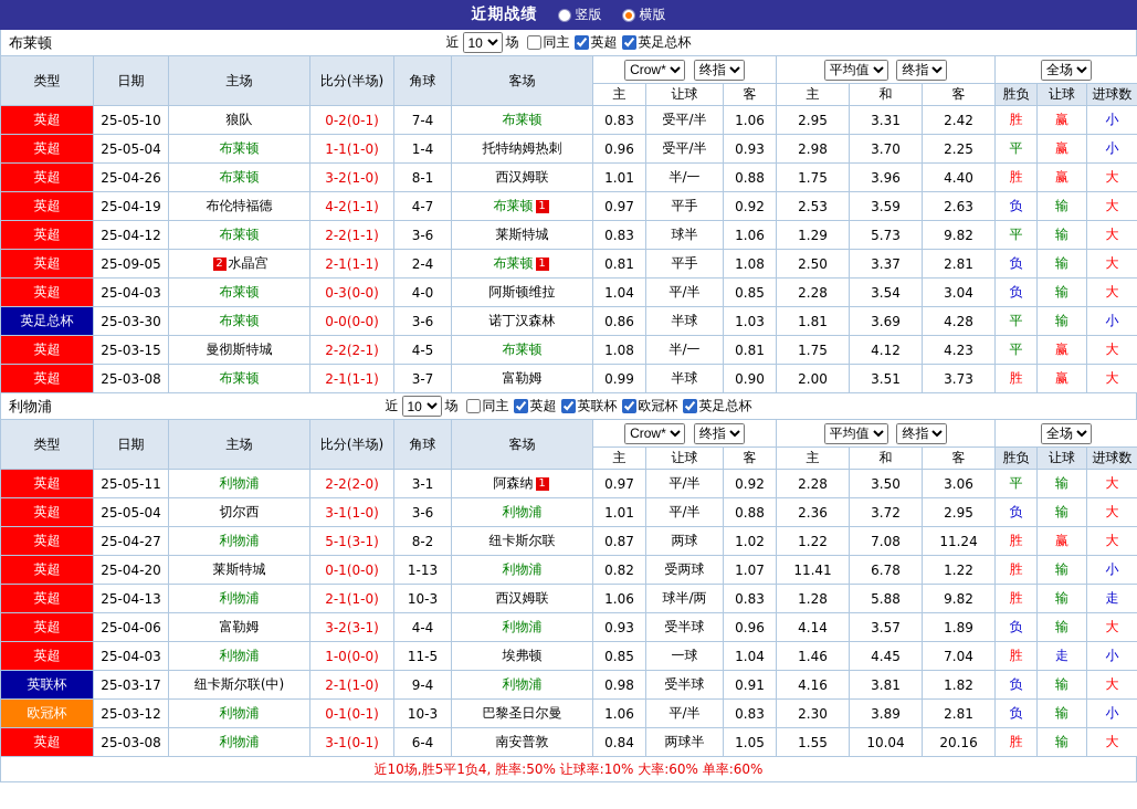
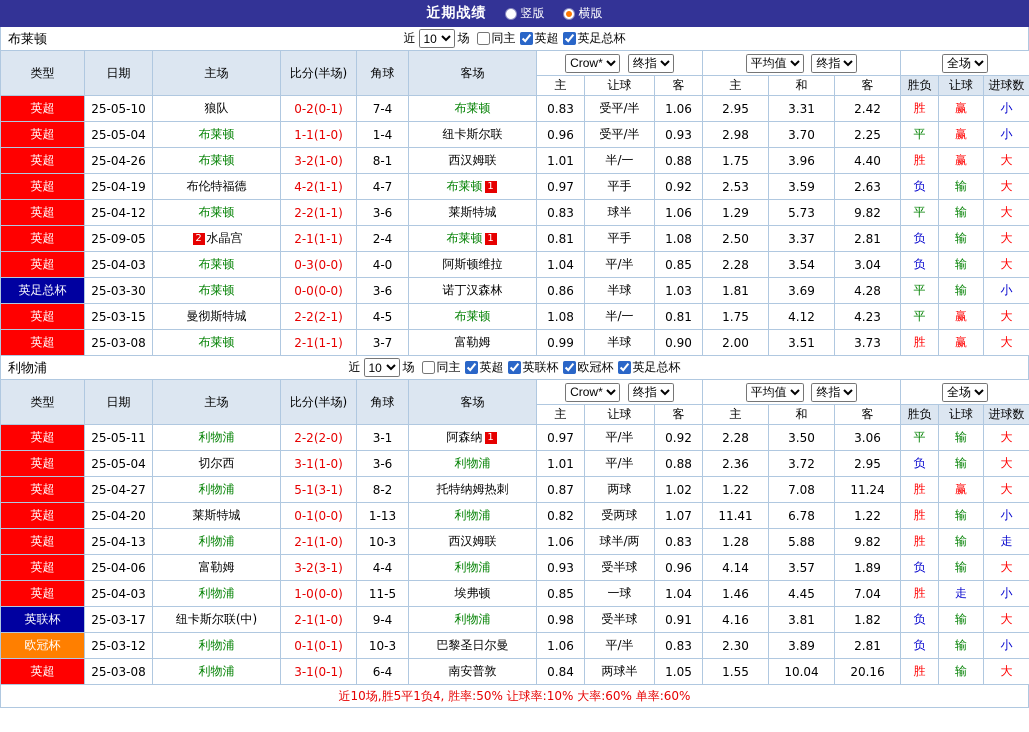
  近期战绩
  竖版
  横版
  布莱顿
  近
  10
  场
  同主 英超 英足总杯
  类型	日期	主场	比分(半场)	角球	客场	Crow* 终指	平均值 终指	全场
  主	让球	客	主	和	客	胜负	让球	进球数
  英超	25-05-10	狼队	0-2(0-1)	7-4	布莱顿	0.83	受平/半	1.06	2.95	3.31	2.42	胜	赢	小
- 英超	25-05-04	布莱顿	1-1(1-0)	1-4	托特纳姆热刺	0.96	受平/半	0.93	2.98	3.70	2.25	平	赢	小
+ 英超	25-05-04	布莱顿	1-1(1-0)	1-4	纽卡斯尔联	0.96	受平/半	0.93	2.98	3.70	2.25	平	赢	小
  英超	25-04-26	布莱顿	3-2(1-0)	8-1	西汉姆联	1.01	半/一	0.88	1.75	3.96	4.40	胜	赢	大
  英超	25-04-19	布伦特福德	4-2(1-1)	4-7	布莱顿 1	0.97	平手	0.92	2.53	3.59	2.63	负	输	大
  英超	25-04-12	布莱顿	2-2(1-1)	3-6	莱斯特城	0.83	球半	1.06	1.29	5.73	9.82	平	输	大
  英超	25-09-05	2 水晶宫	2-1(1-1)	2-4	布莱顿 1	0.81	平手	1.08	2.50	3.37	2.81	负	输	大
  英超	25-04-03	布莱顿	0-3(0-0)	4-0	阿斯顿维拉	1.04	平/半	0.85	2.28	3.54	3.04	负	输	大
  英足总杯	25-03-30	布莱顿	0-0(0-0)	3-6	诺丁汉森林	0.86	半球	1.03	1.81	3.69	4.28	平	输	小
  英超	25-03-15	曼彻斯特城	2-2(2-1)	4-5	布莱顿	1.08	半/一	0.81	1.75	4.12	4.23	平	赢	大
  英超	25-03-08	布莱顿	2-1(1-1)	3-7	富勒姆	0.99	半球	0.90	2.00	3.51	3.73	胜	赢	大
  利物浦
  近
  10
  场
  同主 英超 英联杯 欧冠杯 英足总杯
  类型	日期	主场	比分(半场)	角球	客场	Crow* 终指	平均值 终指	全场
  主	让球	客	主	和	客	胜负	让球	进球数
  英超	25-05-11	利物浦	2-2(2-0)	3-1	阿森纳 1	0.97	平/半	0.92	2.28	3.50	3.06	平	输	大
  英超	25-05-04	切尔西	3-1(1-0)	3-6	利物浦	1.01	平/半	0.88	2.36	3.72	2.95	负	输	大
- 英超	25-04-27	利物浦	5-1(3-1)	8-2	纽卡斯尔联	0.87	两球	1.02	1.22	7.08	11.24	胜	赢	大
+ 英超	25-04-27	利物浦	5-1(3-1)	8-2	托特纳姆热刺	0.87	两球	1.02	1.22	7.08	11.24	胜	赢	大
  英超	25-04-20	莱斯特城	0-1(0-0)	1-13	利物浦	0.82	受两球	1.07	11.41	6.78	1.22	胜	输	小
  英超	25-04-13	利物浦	2-1(1-0)	10-3	西汉姆联	1.06	球半/两	0.83	1.28	5.88	9.82	胜	输	走
  英超	25-04-06	富勒姆	3-2(3-1)	4-4	利物浦	0.93	受半球	0.96	4.14	3.57	1.89	负	输	大
  英超	25-04-03	利物浦	1-0(0-0)	11-5	埃弗顿	0.85	一球	1.04	1.46	4.45	7.04	胜	走	小
  英联杯	25-03-17	纽卡斯尔联(中)	2-1(1-0)	9-4	利物浦	0.98	受半球	0.91	4.16	3.81	1.82	负	输	大
  欧冠杯	25-03-12	利物浦	0-1(0-1)	10-3	巴黎圣日尔曼	1.06	平/半	0.83	2.30	3.89	2.81	负	输	小
  英超	25-03-08	利物浦	3-1(0-1)	6-4	南安普敦	0.84	两球半	1.05	1.55	10.04	20.16	胜	输	大
  近10场,胜5平1负4, 胜率:50% 让球率:10% 大率:60% 单率:60%
